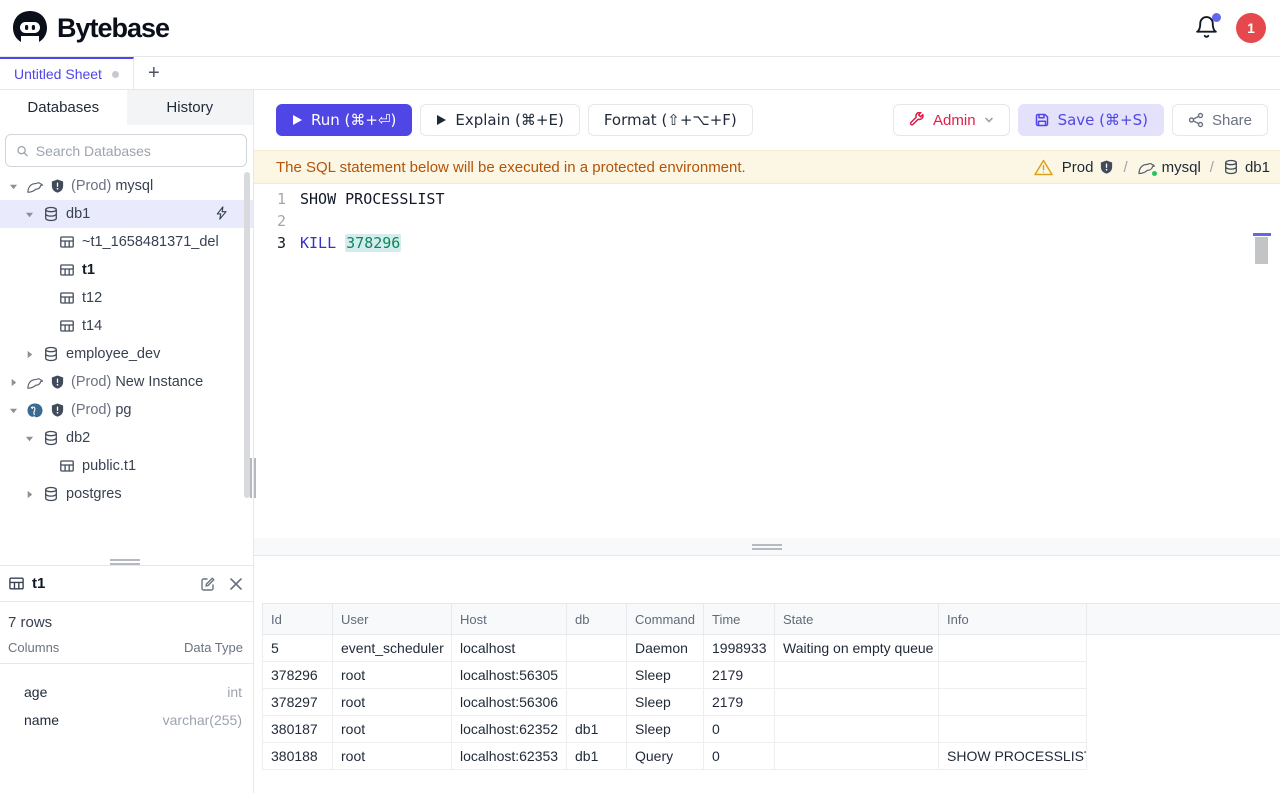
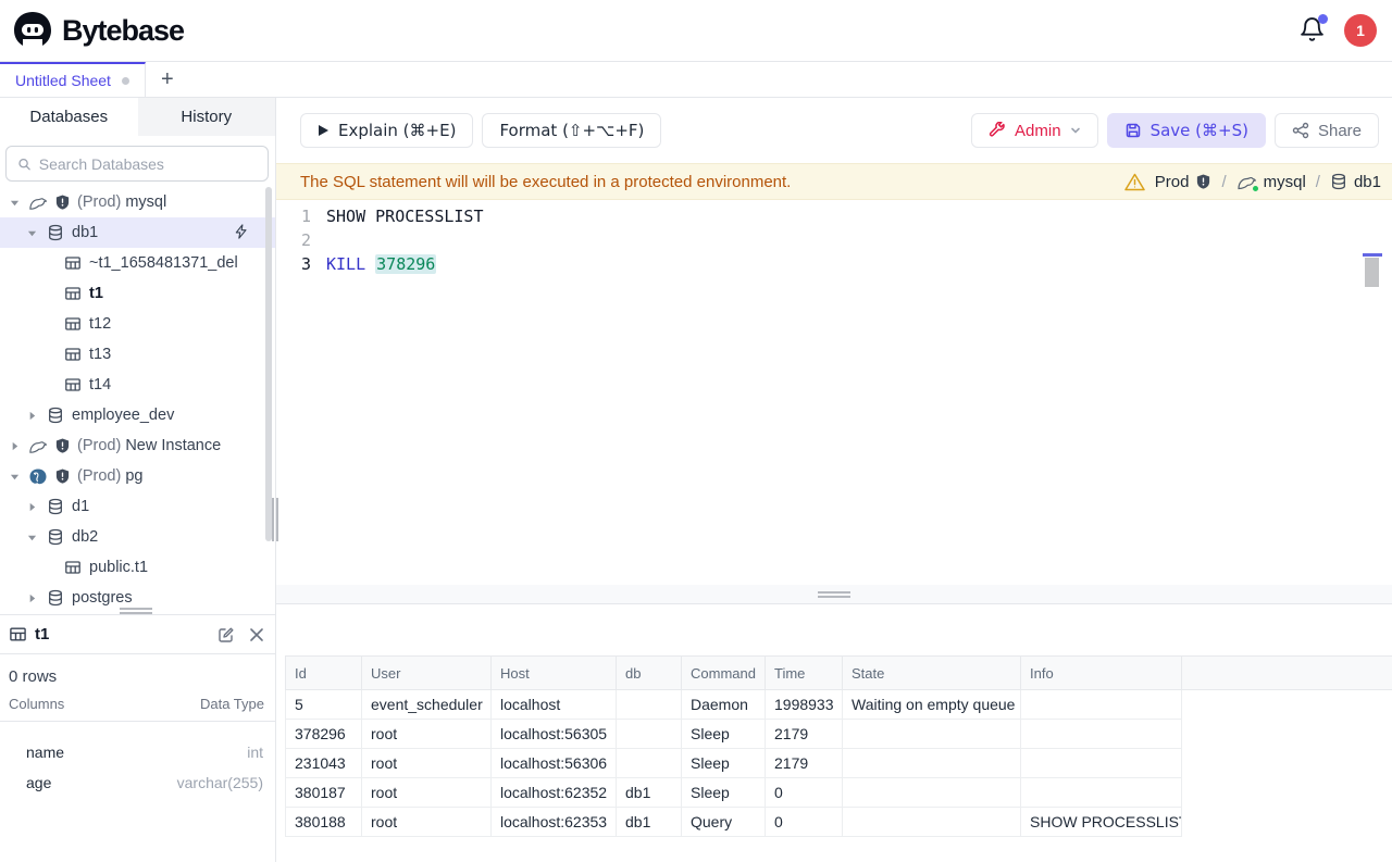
  Bytebase
  1
  Untitled Sheet
  +
  Databases
  History
  Search Databases
  (Prod) mysql
  db1
  ~t1_1658481371_del
  t1
  t12
+ t13
  t14
  employee_dev
  (Prod) New Instance
  (Prod) pg
+ d1
  db2
  public.t1
  postgres
- Run (⌘+⏎)
  Explain (⌘+E)
  Format (⇧+⌥+F)
  Admin
  Save (⌘+S)
  Share
- The SQL statement below will be executed in a protected environment.
+ The SQL statement will will be executed in a protected environment.
  Prod
  /
  mysql
  /
  db1
  1
  SHOW PROCESSLIST
  2
  3
  KILL 378296
  Id	User	Host	db	Command	Time	State	Info
  5	event_scheduler	localhost		Daemon	1998933	Waiting on empty queue
  378296	root	localhost:56305		Sleep	2179
- 378297	root	localhost:56306		Sleep	2179
+ 231043	root	localhost:56306		Sleep	2179
  380187	root	localhost:62352	db1	Sleep	0
  380188	root	localhost:62353	db1	Query	0		SHOW PROCESSLIS
  t1
- 7 rows
+ 0 rows
  Columns
  Data Type
- age
+ name
  int
- name
+ age
  varchar(255)
